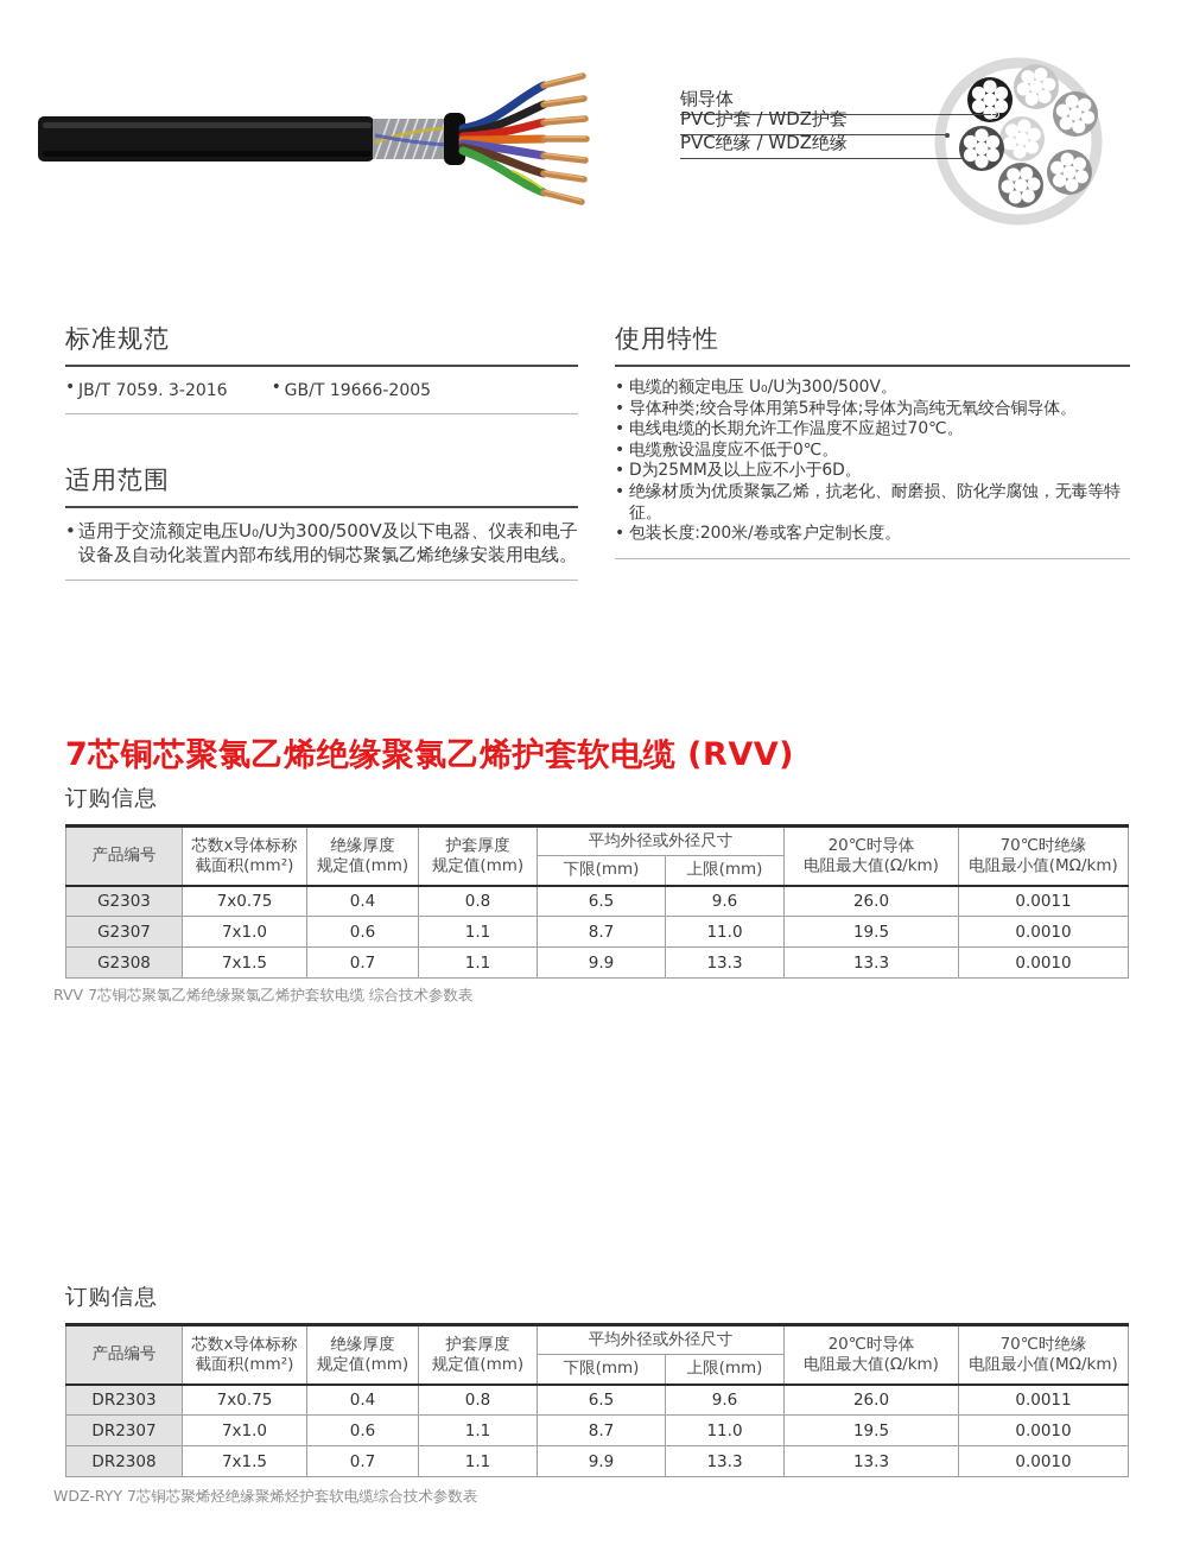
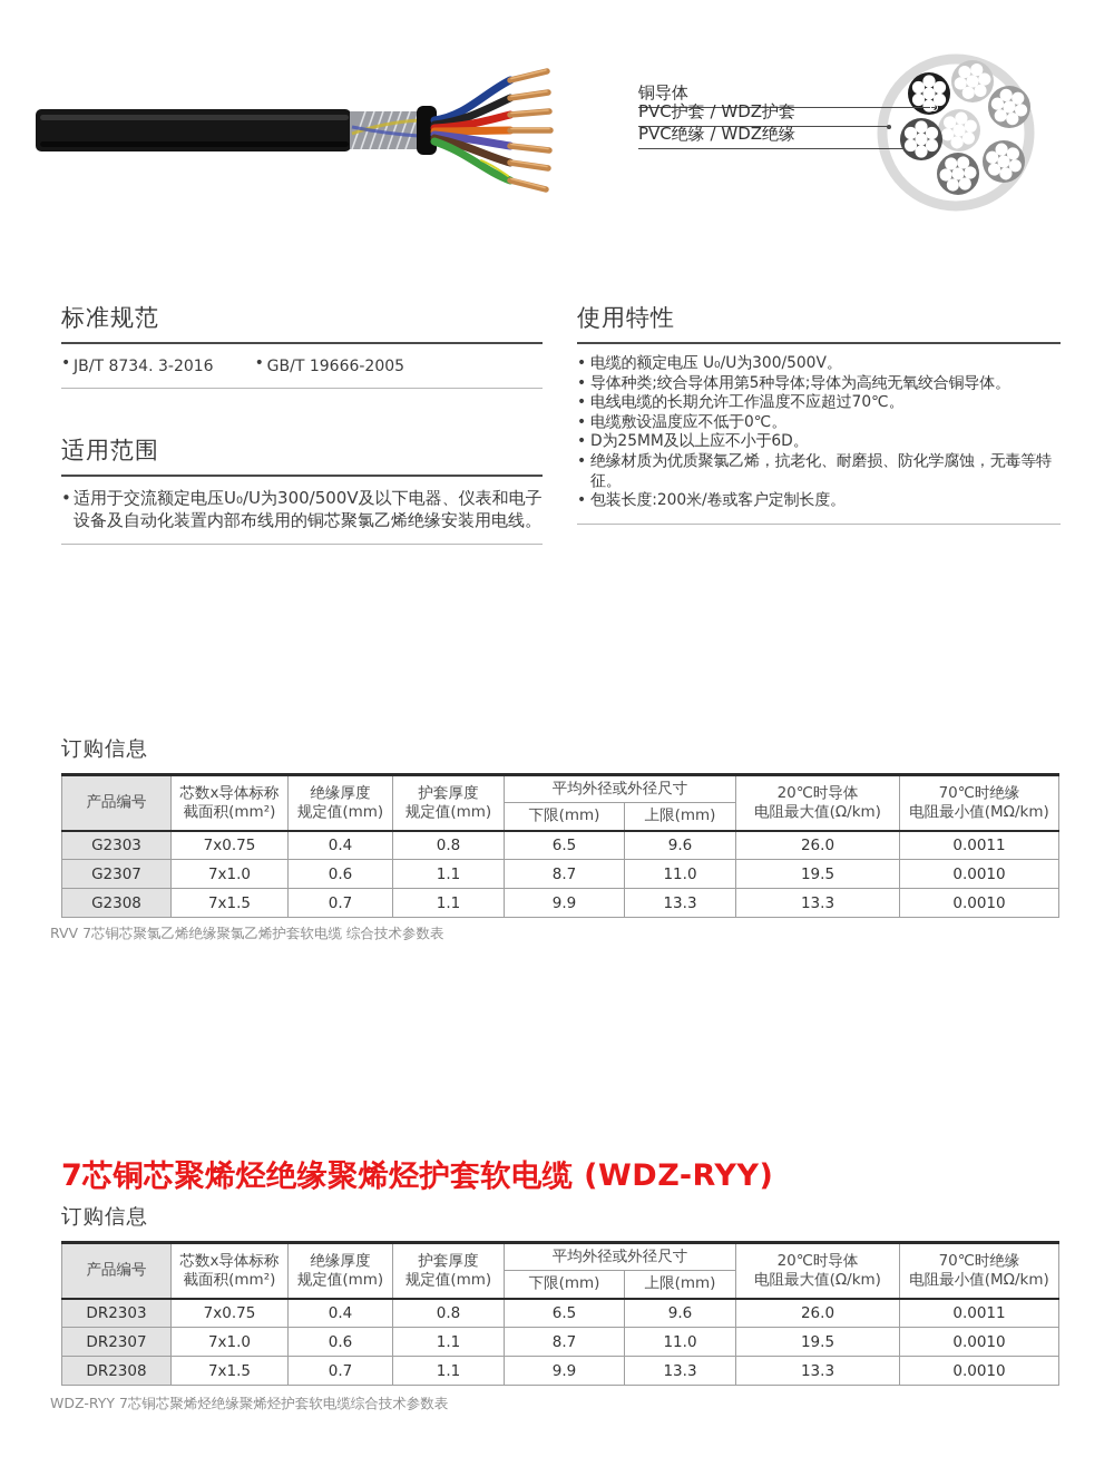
  铜导体
  PVC护套 / WDZ护套
  PVC绝缘 / WDZ绝缘
  标准规范
- JB/T 7059. 3-2016 GB/T 19666-2005
+ JB/T 8734. 3-2016 GB/T 19666-2005
  适用范围
  适用于交流额定电压U₀/U为300/500V及以下电器、仪表和电子设备及自动化装置内部布线用的铜芯聚氯乙烯绝缘安装用电线。
  使用特性
  电缆的额定电压 U₀/U为300/500V。
  导体种类;绞合导体用第5种导体;导体为高纯无氧绞合铜导体。
  电线电缆的长期允许工作温度不应超过70℃。
  电缆敷设温度应不低于0℃。
  D为25MM及以上应不小于6D。
  绝缘材质为优质聚氯乙烯，抗老化、耐磨损、防化学腐蚀，无毒等特征。
  包装长度:200米/卷或客户定制长度。
- 7芯铜芯聚氯乙烯绝缘聚氯乙烯护套软电缆 (RVV)
  订购信息
  产品编号	芯数x导体标称 截面积(mm²)	绝缘厚度 规定值(mm)	护套厚度 规定值(mm)	平均外径或外径尺寸	20℃时导体 电阻最大值(Ω/km)	70℃时绝缘 电阻最小值(MΩ/km)
  下限(mm)	上限(mm)
  G2303	7x0.75	0.4	0.8	6.5	9.6	26.0	0.0011
  G2307	7x1.0	0.6	1.1	8.7	11.0	19.5	0.0010
  G2308	7x1.5	0.7	1.1	9.9	13.3	13.3	0.0010
  RVV 7芯铜芯聚氯乙烯绝缘聚氯乙烯护套软电缆 综合技术参数表
+ 7芯铜芯聚烯烃绝缘聚烯烃护套软电缆 (WDZ-RYY)
  订购信息
  产品编号	芯数x导体标称 截面积(mm²)	绝缘厚度 规定值(mm)	护套厚度 规定值(mm)	平均外径或外径尺寸	20℃时导体 电阻最大值(Ω/km)	70℃时绝缘 电阻最小值(MΩ/km)
  下限(mm)	上限(mm)
  DR2303	7x0.75	0.4	0.8	6.5	9.6	26.0	0.0011
  DR2307	7x1.0	0.6	1.1	8.7	11.0	19.5	0.0010
  DR2308	7x1.5	0.7	1.1	9.9	13.3	13.3	0.0010
  WDZ-RYY 7芯铜芯聚烯烃绝缘聚烯烃护套软电缆综合技术参数表
